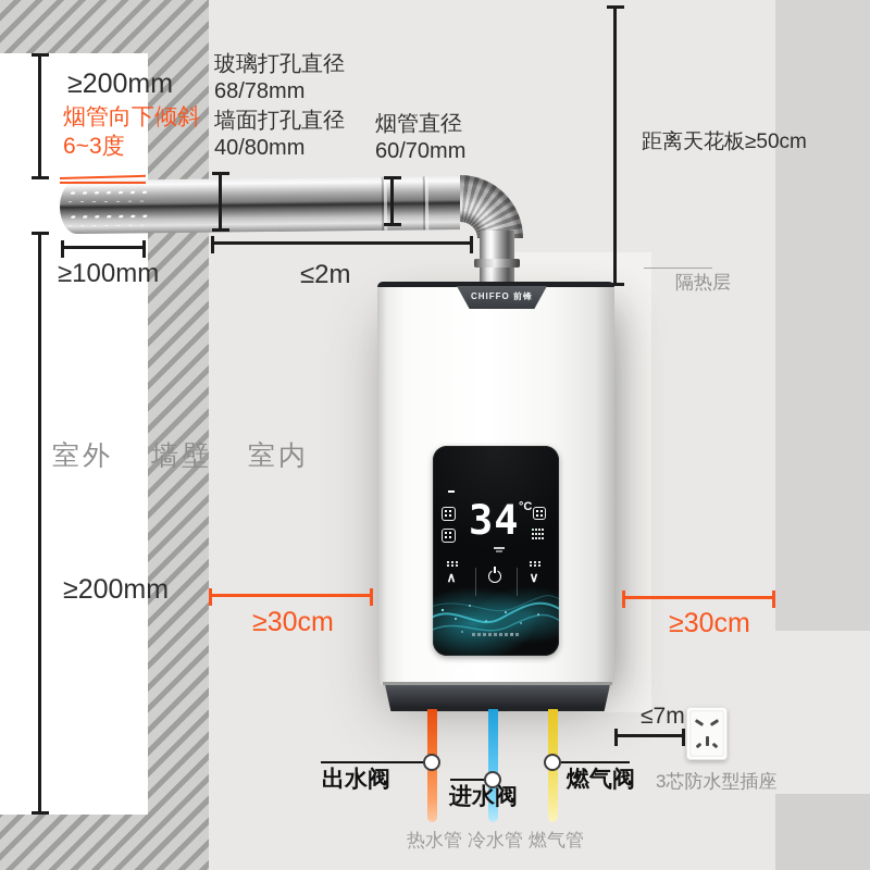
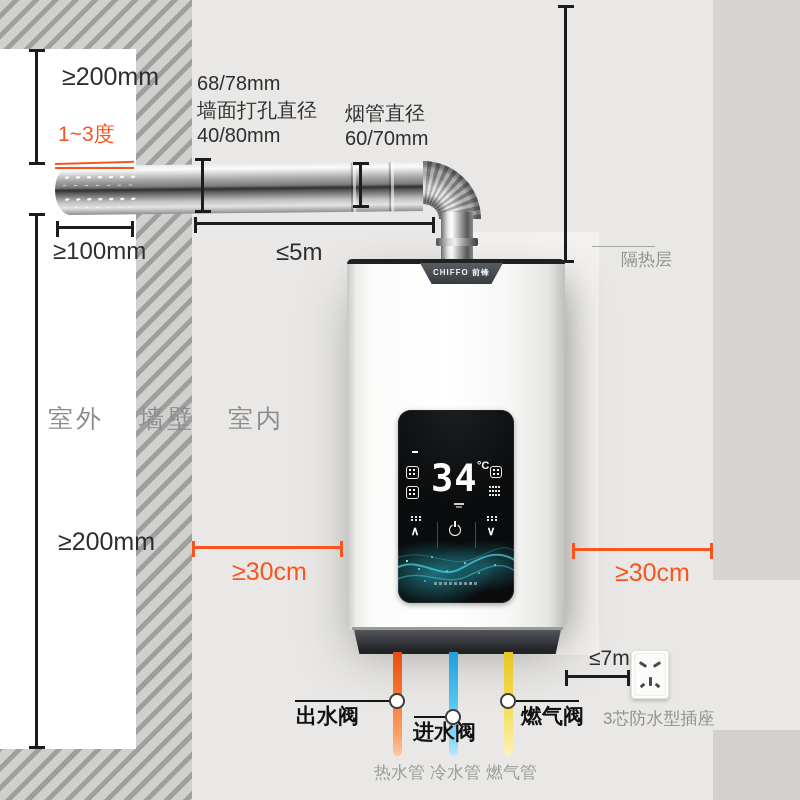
  CHIFFO 前锋
  34
  °C
  ≥200mm
- 烟管向下倾斜
- 6~3度
+ 1~3度
- 玻璃打孔直径
  68/78mm
  墙面打孔直径
  40/80mm
  烟管直径
  60/70mm
- 距离天花板≥50cm
  ≥100mm
- ≤2m
+ ≤5m
  隔热层
  室外
  墙壁
  室内
  ≥200mm
  ≥30cm
  ≥30cm
  ≤7m
  出水阀
  进水阀
  燃气阀
  热水管
  冷水管
  燃气管
  3芯防水型插座
